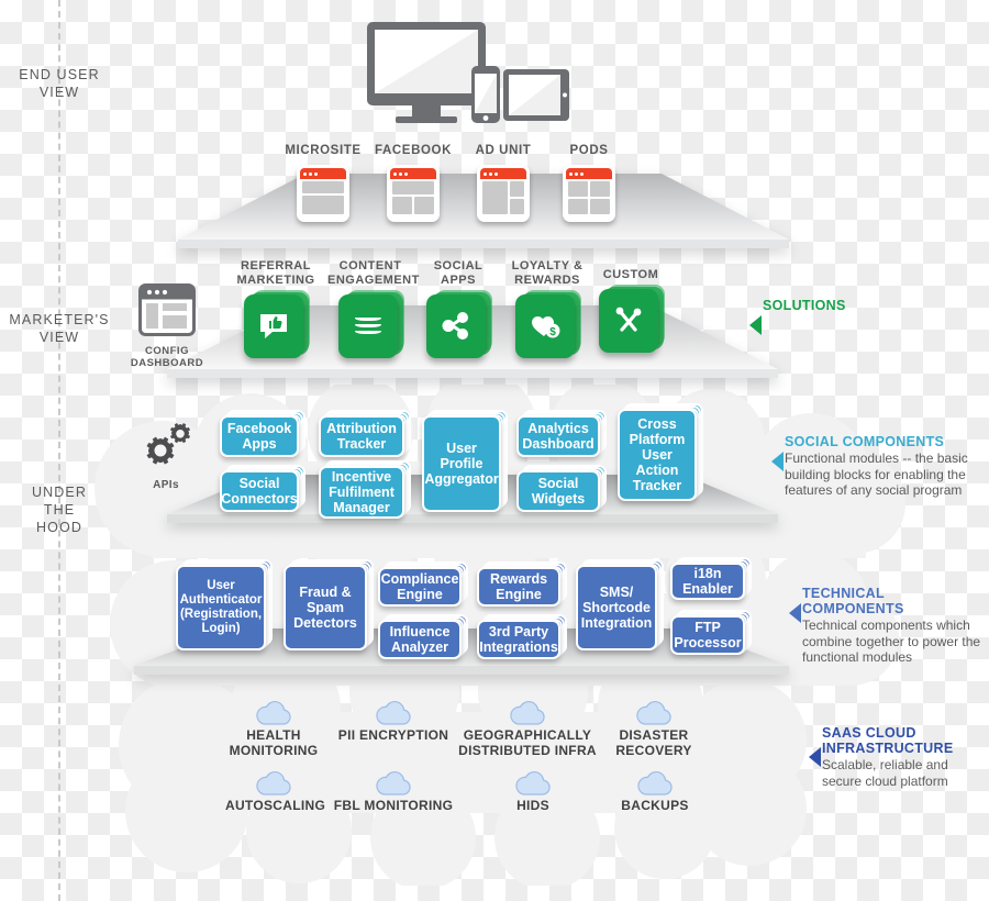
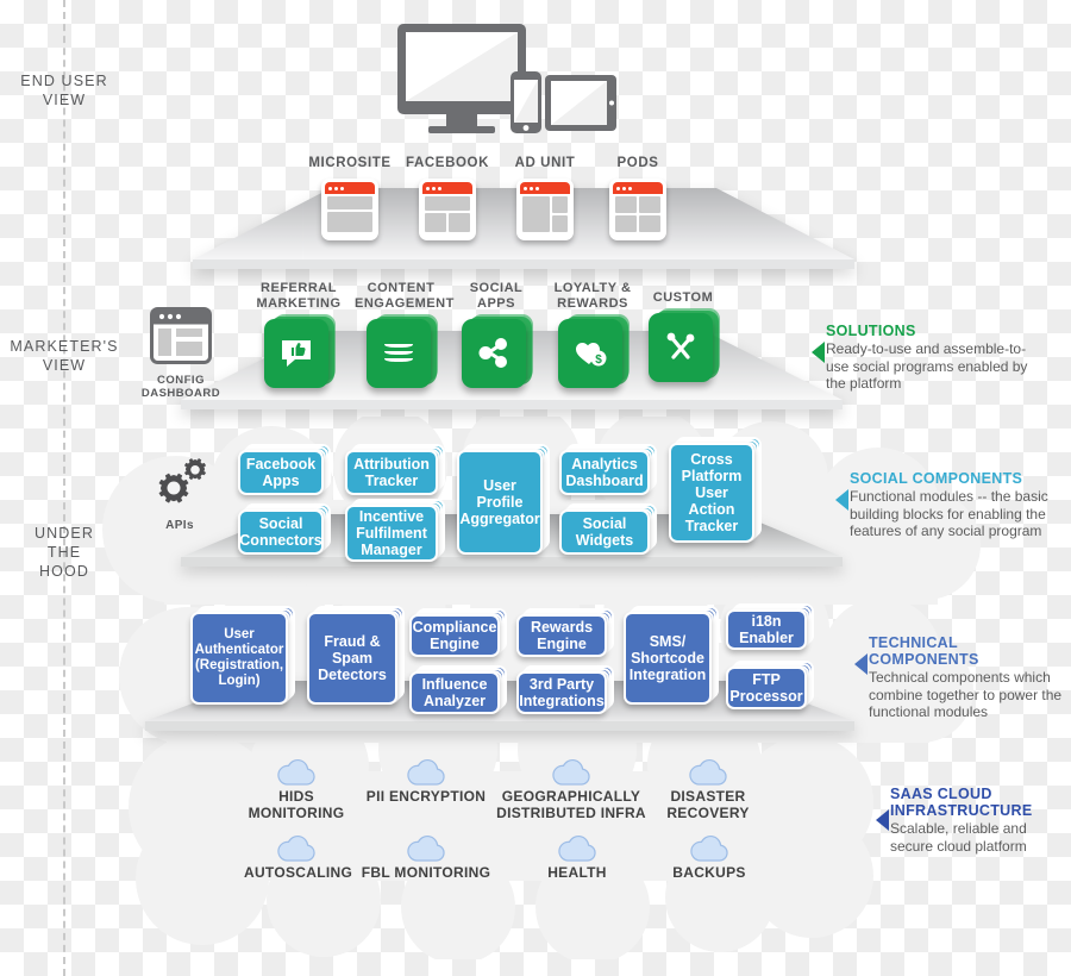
  END USER
  VIEW
  MARKETER'S
  VIEW
  UNDER
  THE
  HOOD
  MICROSITE
  FACEBOOK
  AD UNIT
  PODS
  CONFIG
  DASHBOARD
  REFERRAL
  MARKETING
  CONTENT
  ENGAGEMENT
  SOCIAL
  APPS
  LOYALTY &
  REWARDS
  $
  CUSTOM
  APIs
  Facebook Apps
  Social Connectors
  Attribution Tracker
  Incentive Fulfilment Manager
  User Profile Aggregator
  Analytics Dashboard
  Social Widgets
  Cross Platform User Action Tracker
  User Authenticator (Registration, Login)
  Fraud & Spam Detectors
  Compliance Engine
  Influence Analyzer
  Rewards Engine
  3rd Party Integrations
  SMS/ Shortcode Integration
  i18n Enabler
  FTP Processor
- HEALTH
+ HIDS
  MONITORING
  PII ENCRYPTION
  GEOGRAPHICALLY
  DISTRIBUTED INFRA
  DISASTER
  RECOVERY
  AUTOSCALING
  FBL MONITORING
- HIDS
+ HEALTH
  BACKUPS
  SOLUTIONS
+ Ready-to-use and assemble-to-use social programs enabled by the platform
  SOCIAL COMPONENTS
  Functional modules -- the basic building blocks for enabling the features of any social program
  TECHNICAL COMPONENTS
  Technical components which combine together to power the functional modules
  SAAS CLOUD INFRASTRUCTURE
  Scalable, reliable and secure cloud platform
